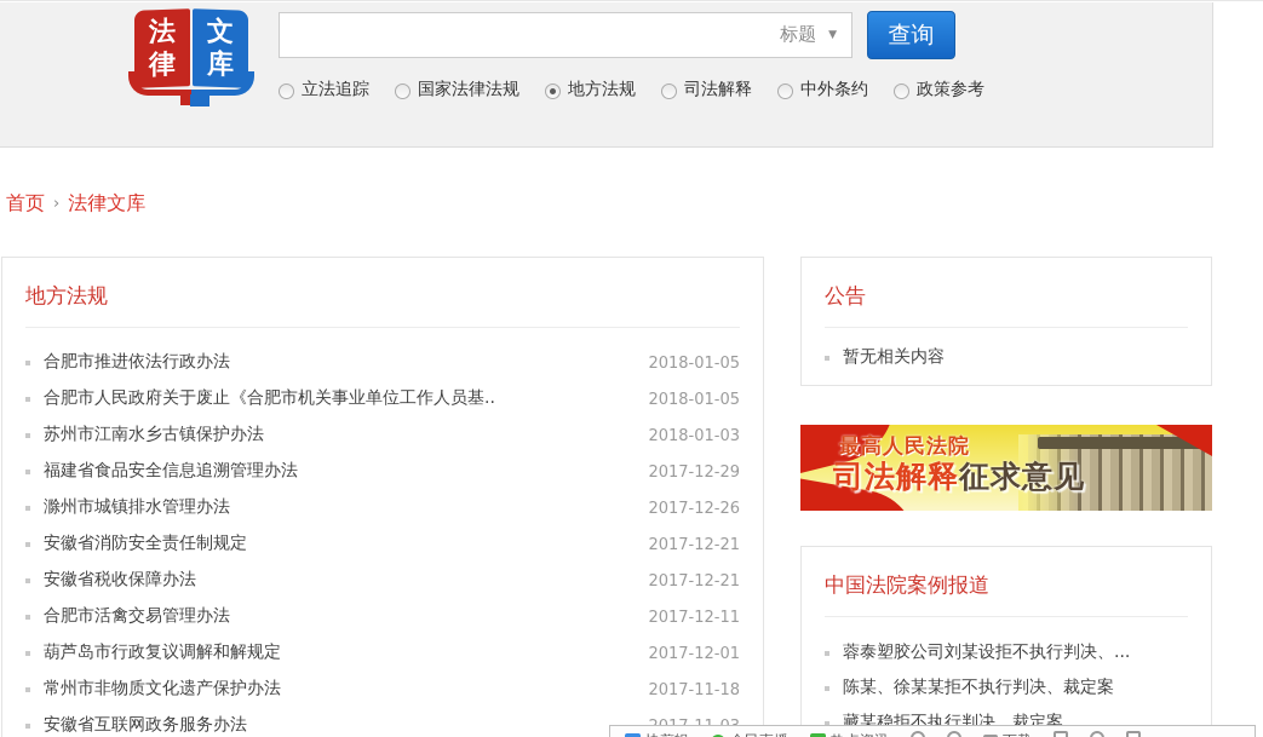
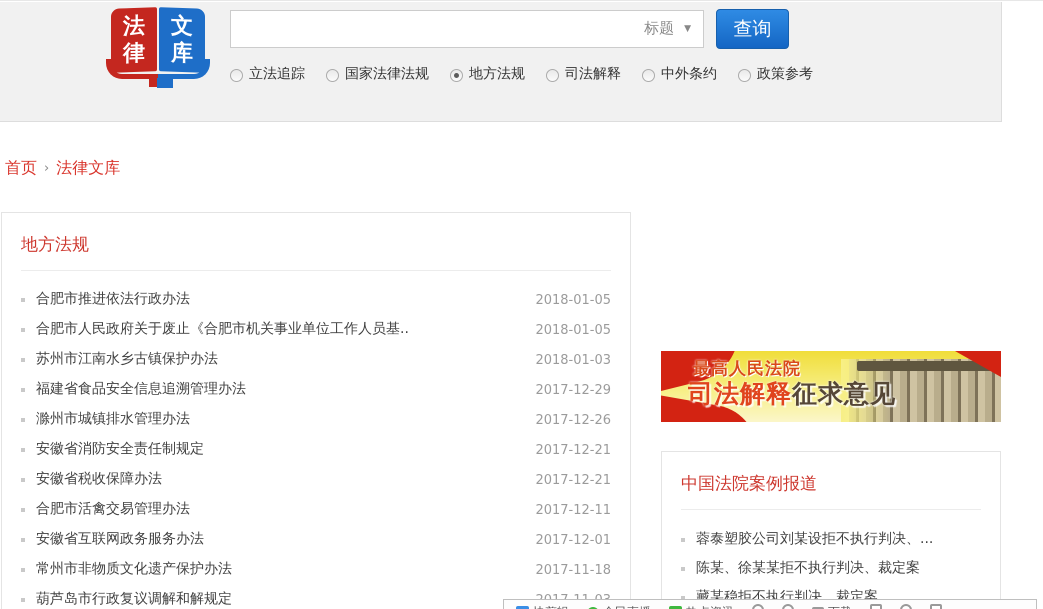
  标题
  ▼
  查询
  立法追踪
  国家法律法规
  地方法规
  司法解释
  中外条约
  政策参考
  首页
  ›
  法律文库
  地方法规
  合肥市推进依法行政办法
  2018-01-05
  合肥市人民政府关于废止《合肥市机关事业单位工作人员基..
  2018-01-05
  苏州市江南水乡古镇保护办法
  2018-01-03
  福建省食品安全信息追溯管理办法
  2017-12-29
  滁州市城镇排水管理办法
  2017-12-26
  安徽省消防安全责任制规定
  2017-12-21
  安徽省税收保障办法
  2017-12-21
  合肥市活禽交易管理办法
  2017-12-11
- 葫芦岛市行政复议调解和解规定
+ 安徽省互联网政务服务办法
  2017-12-01
  常州市非物质文化遗产保护办法
  2017-11-18
- 安徽省互联网政务服务办法
+ 葫芦岛市行政复议调解和解规定
- 公告
- 暂无相关内容
  最高人民法院
  司法解释征求意见
  中国法院案例报道
  蓉泰塑胶公司刘某设拒不执行判决、...
  陈某、徐某某拒不执行判决、裁定案
  藏某稳拒不执行判决、裁定案
